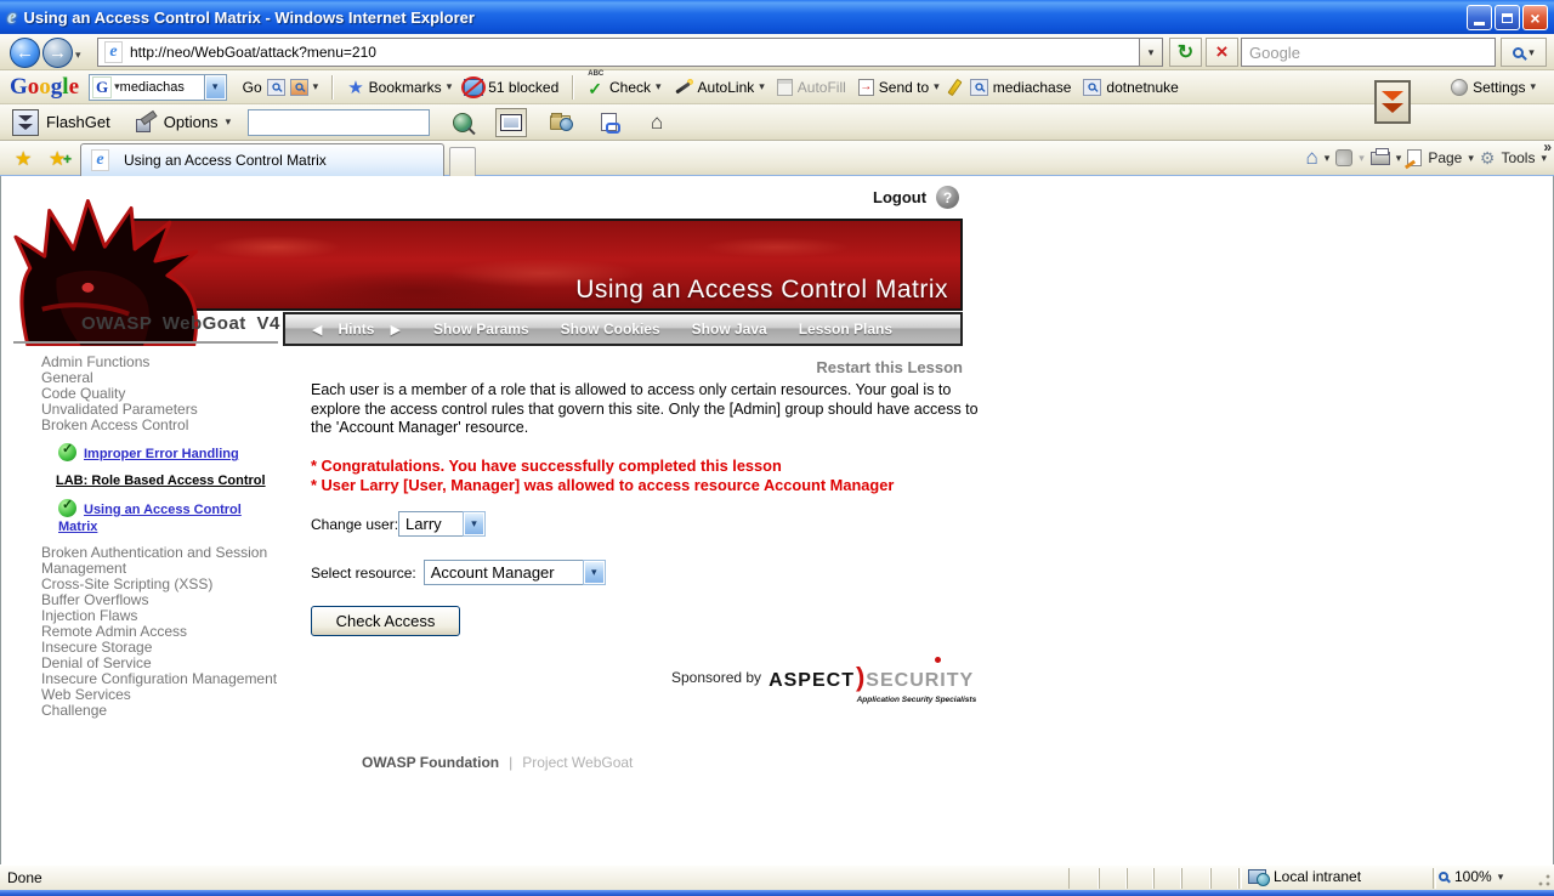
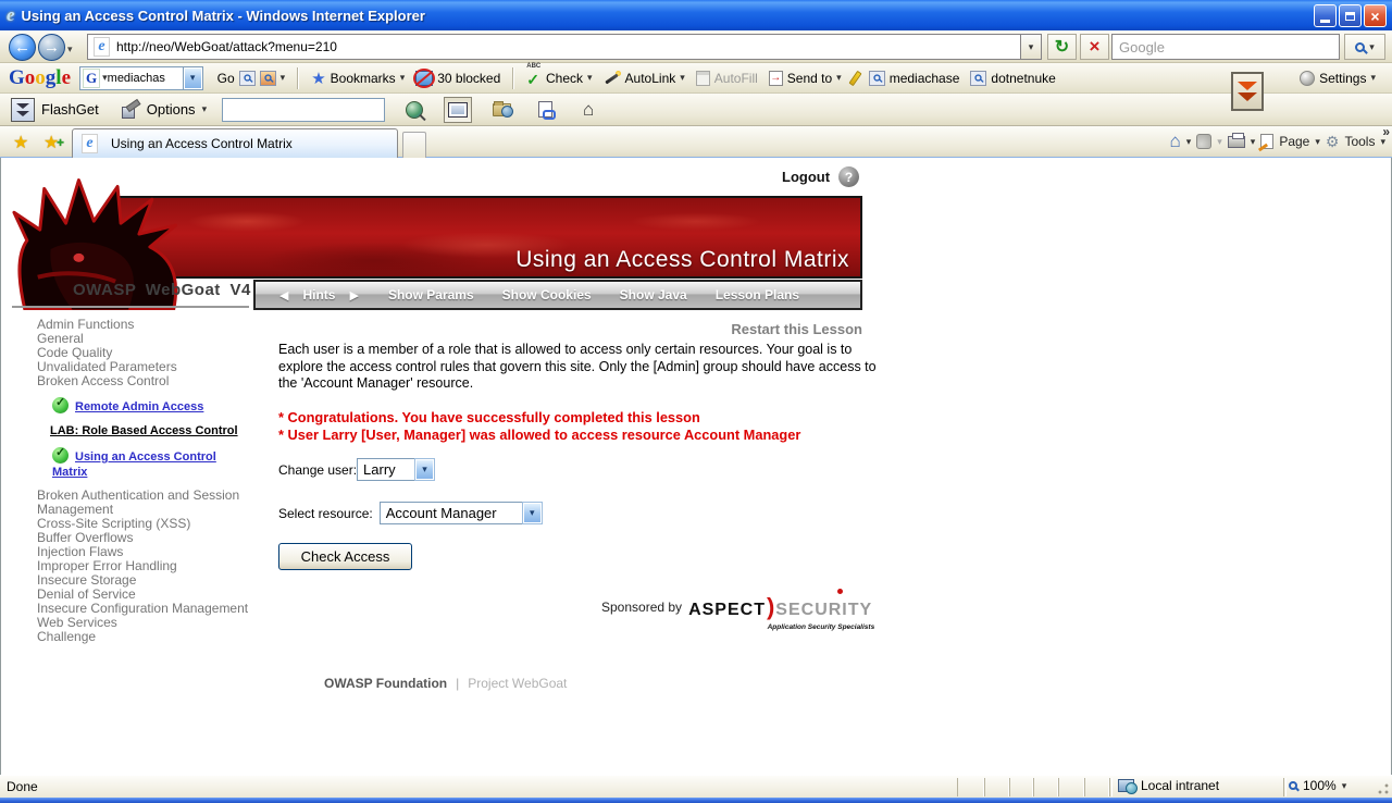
  e
  Using an Access Control Matrix - Windows Internet Explorer
  ×
  ←
  →
  ▾
  e
  http://neo/WebGoat/attack?menu=210
  ▾
  ↻
  ×
  Google
  ▾
  Google
  G
  ▾
  mediachas
  ▾
  Go
  ▾
  ★
  Bookmarks
  ▾
- 51 blocked
+ 30 blocked
  ✓
  Check
  ▾
  AutoLink
  ▾
  AutoFill
  →
  Send to
  ▾
  mediachase
  dotnetnuke
  Settings
  ▾
  FlashGet
  Options
  ▾
  ⌂
  ★
  ★
  +
  e
  Using an Access Control Matrix
  ⌂
  ▾
  ▾
  ▾
  Page
  ▾
  ⚙
  Tools
  ▾
  »
  Logout
  ?
  Using an Access Control Matrix
  OWASP WebGoat V4
  ◀
  Hints
  ▶
  Show Params
  Show Cookies
  Show Java
  Lesson Plans
  Admin Functions
  General
  Code Quality
  Unvalidated Parameters
  Broken Access Control
- Improper Error Handling
+ Remote Admin Access
  LAB: Role Based Access Control
  Using an Access Control Matrix
  Broken Authentication and Session Management
  Cross-Site Scripting (XSS)
  Buffer Overflows
  Injection Flaws
- Remote Admin Access
+ Improper Error Handling
  Insecure Storage
  Denial of Service
  Insecure Configuration Management
  Web Services
  Challenge
  Restart this Lesson
  Each user is a member of a role that is allowed to access only certain resources. Your goal is to explore the access control rules that govern this site. Only the [Admin] group should have access to the 'Account Manager' resource.
  * Congratulations. You have successfully completed this lesson
  * User Larry [User, Manager] was allowed to access resource Account Manager
  Change user:
  Larry
  ▾
  Select resource:
  Account Manager
  ▾
  Check Access
  Sponsored by
  ASPECT
  )
  SECURITY
  OWASP Foundation
  |
  Project WebGoat
  Done
  Local intranet
  100%
  ▾
